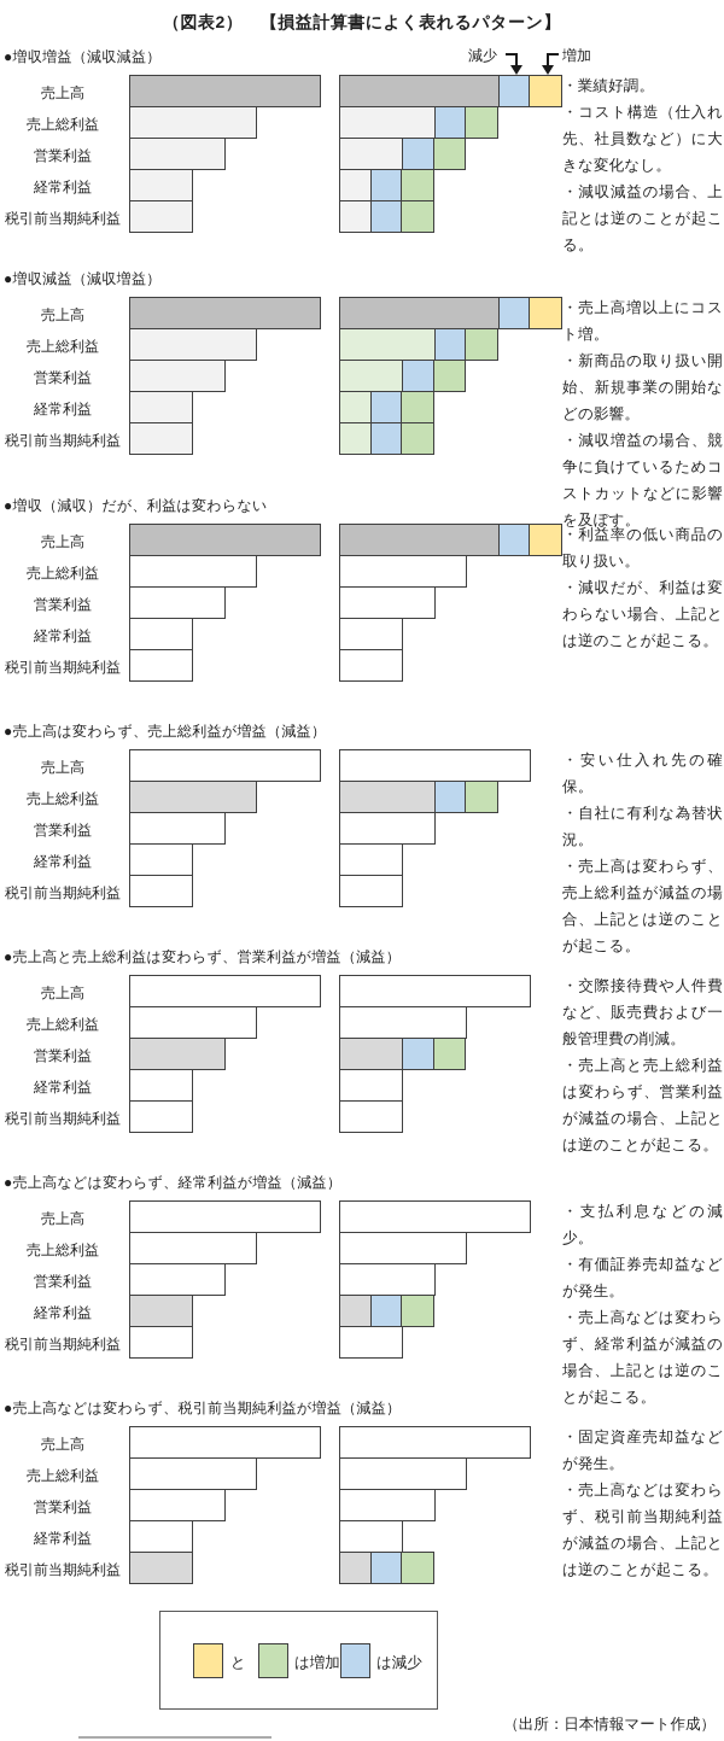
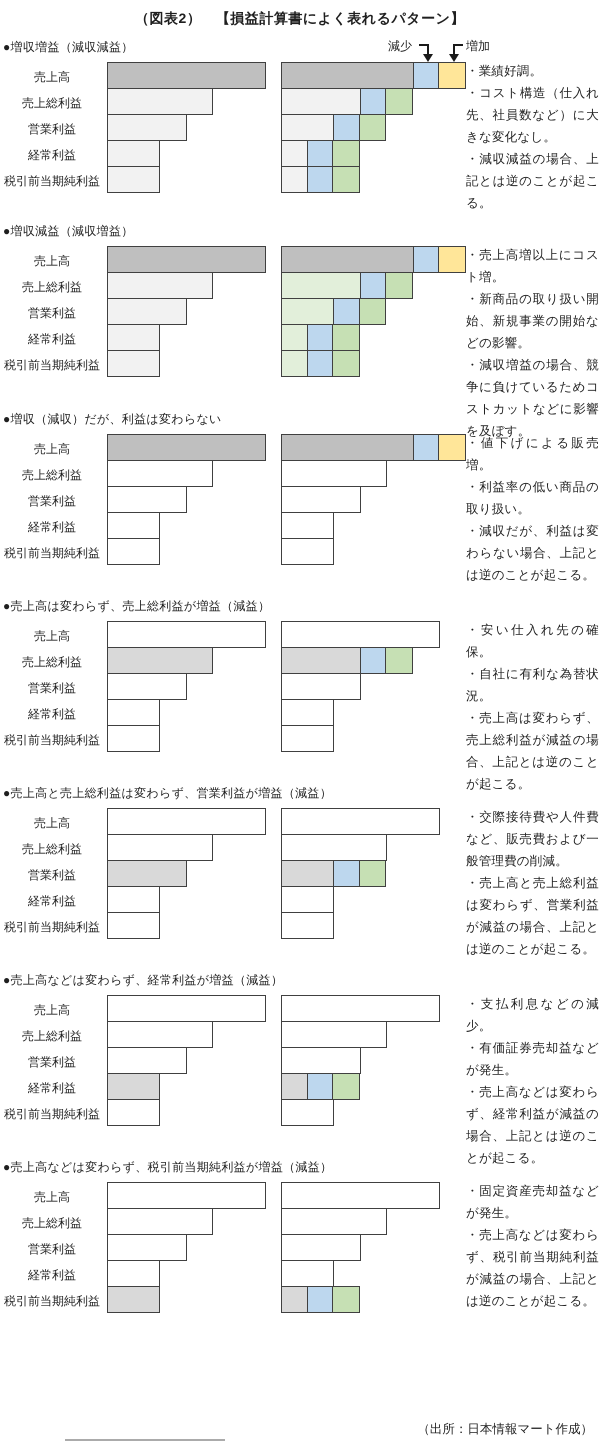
  （図表2） 【損益計算書によく表れるパターン】
  減少
  増加
  ●増収増益（減収減益）
  売上高
  売上総利益
  営業利益
  経常利益
  税引前当期純利益
  ・業績好調。
  ・コスト構造（仕入れ先、社員数など）に大きな変化なし。
  ・減収減益の場合、上記とは逆のことが起こる。
  ●増収減益（減収増益）
  売上高
  売上総利益
  営業利益
  経常利益
  税引前当期純利益
  ・売上高増以上にコスト増。
  ・新商品の取り扱い開始、新規事業の開始などの影響。
  ・減収増益の場合、競争に負けているためコストカットなどに影響を及ぼす。
  ●増収（減収）だが、利益は変わらない
  売上高
  売上総利益
  営業利益
  経常利益
  税引前当期純利益
+ ・値下げによる販売増。
  ・利益率の低い商品の取り扱い。
  ・減収だが、利益は変わらない場合、上記とは逆のことが起こる。
  ●売上高は変わらず、売上総利益が増益（減益）
  売上高
  売上総利益
  営業利益
  経常利益
  税引前当期純利益
  ・安い仕入れ先の確保。
  ・自社に有利な為替状況。
  ・売上高は変わらず、売上総利益が減益の場合、上記とは逆のことが起こる。
  ●売上高と売上総利益は変わらず、営業利益が増益（減益）
  売上高
  売上総利益
  営業利益
  経常利益
  税引前当期純利益
  ・交際接待費や人件費など、販売費および一般管理費の削減。
  ・売上高と売上総利益は変わらず、営業利益が減益の場合、上記とは逆のことが起こる。
  ●売上高などは変わらず、経常利益が増益（減益）
  売上高
  売上総利益
  営業利益
  経常利益
  税引前当期純利益
  ・支払利息などの減少。
  ・有価証券売却益などが発生。
  ・売上高などは変わらず、経常利益が減益の場合、上記とは逆のことが起こる。
  ●売上高などは変わらず、税引前当期純利益が増益（減益）
  売上高
  売上総利益
  営業利益
  経常利益
  税引前当期純利益
  ・固定資産売却益などが発生。
  ・売上高などは変わらず、税引前当期純利益が減益の場合、上記とは逆のことが起こる。
- と
- は増加
- は減少
  （出所：日本情報マート作成）
